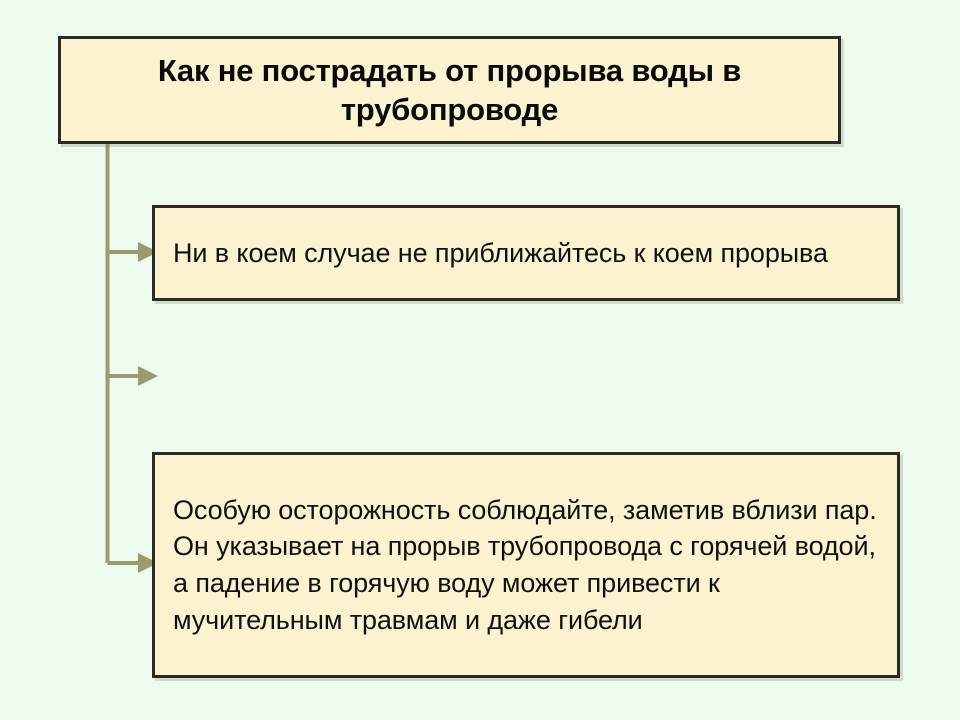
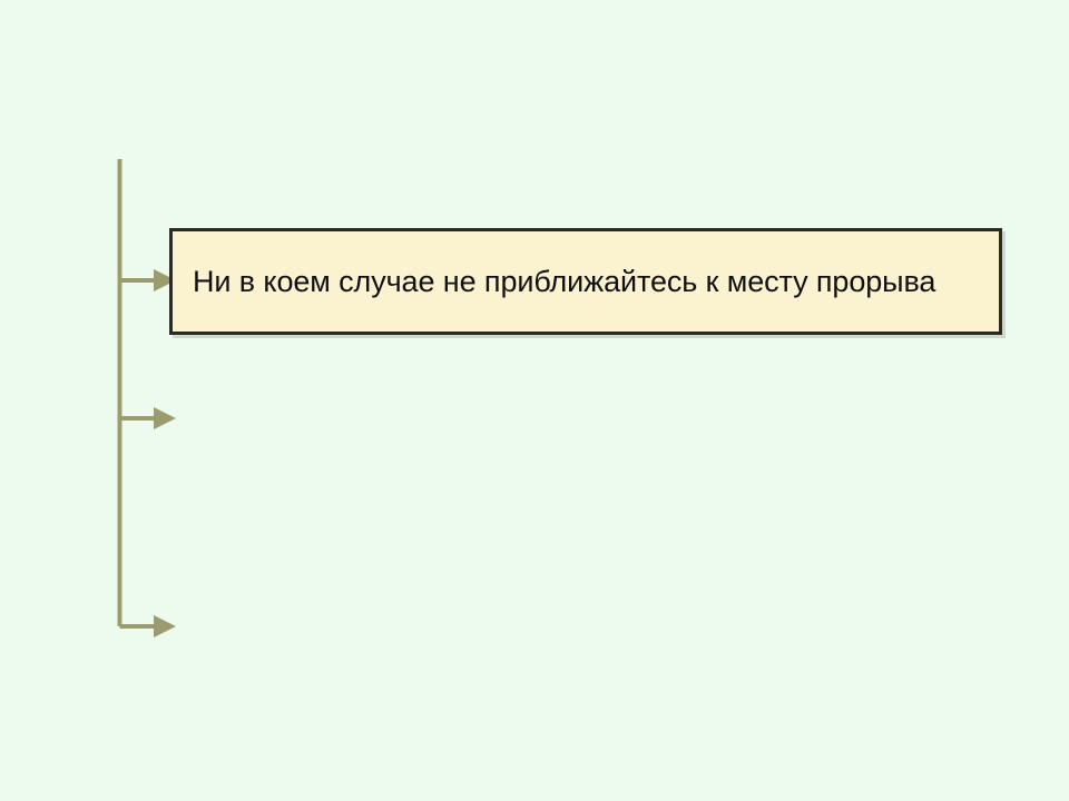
- Как не пострадать от прорыва воды в трубопроводе
- Ни в коем случае не приближайтесь к коем прорыва
+ Ни в коем случае не приближайтесь к месту прорыва
- Особую осторожность соблюдайте, заметив вблизи пар. Он указывает на прорыв трубопровода с горячей водой, а падение в горячую воду может привести к мучительным травмам и даже гибели
